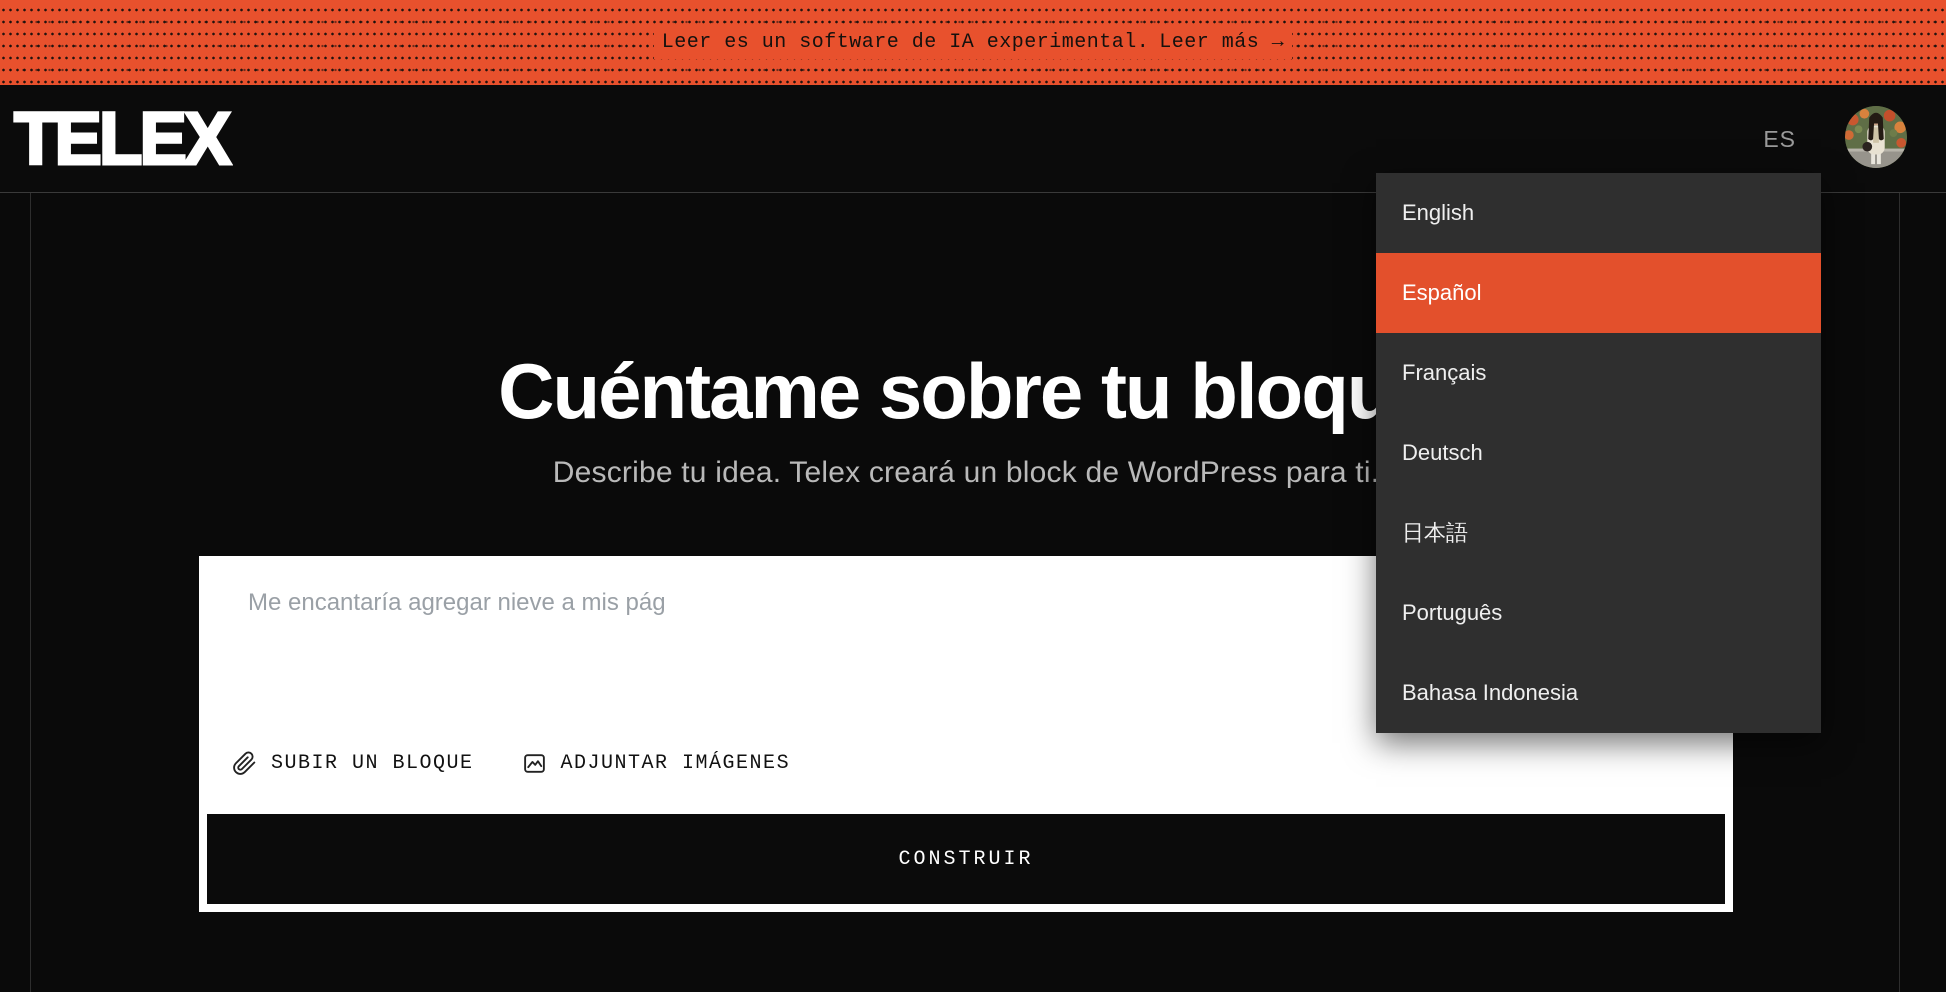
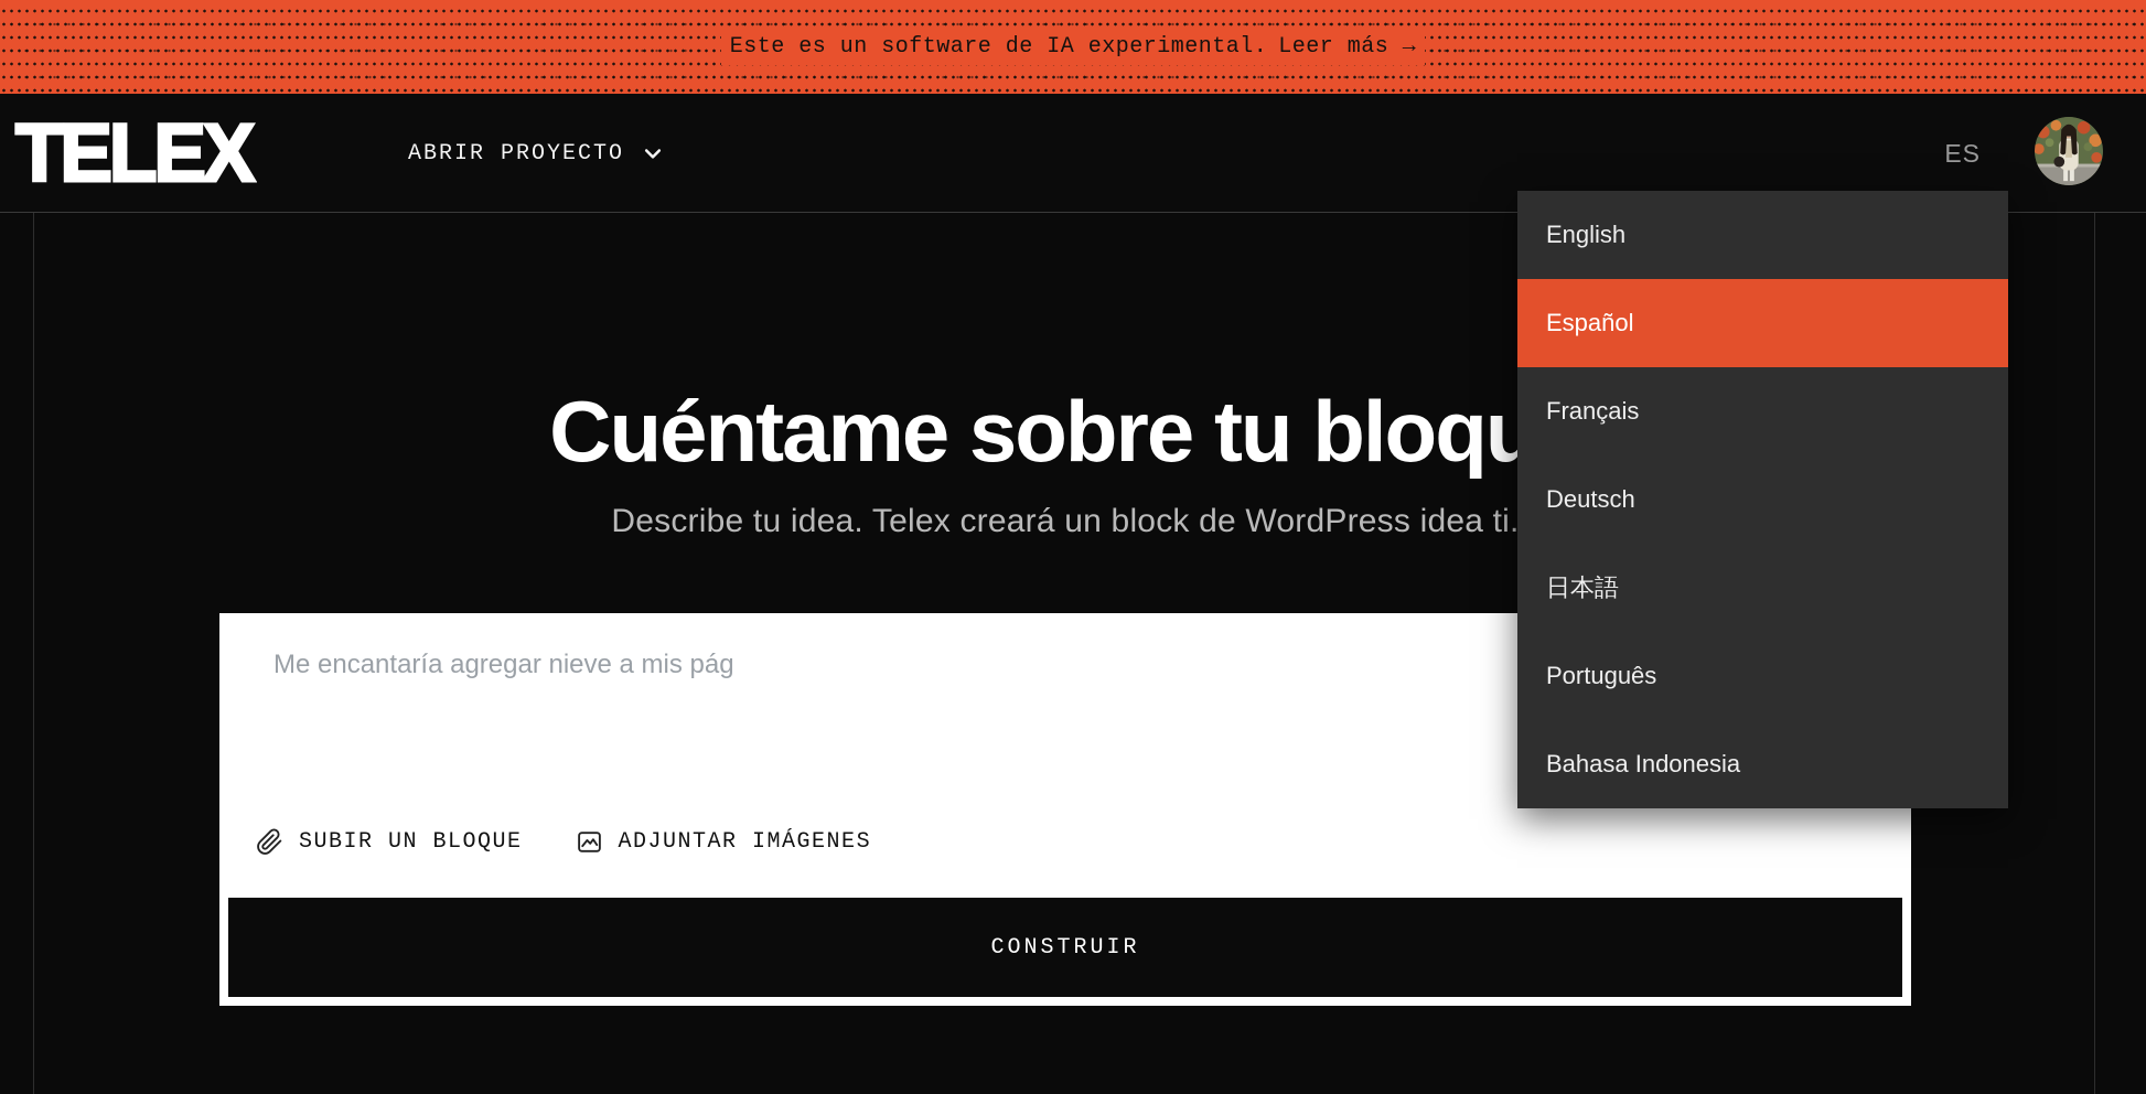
- Leer es un software de IA experimental.
+ Este es un software de IA experimental.
  Leer más →
  TELEX
+ ABRIR PROYECTO
  ES
  Cuéntame sobre tu bloqu
- Describe tu idea. Telex creará un block de WordPress para ti.
+ Describe tu idea. Telex creará un block de WordPress idea ti.
  Me encantaría agregar nieve a mis pág
  SUBIR UN BLOQUE
  ADJUNTAR IMÁGENES
  CONSTRUIR
  English
  Español
  Français
  Deutsch
  日本語
  Português
  Bahasa Indonesia
